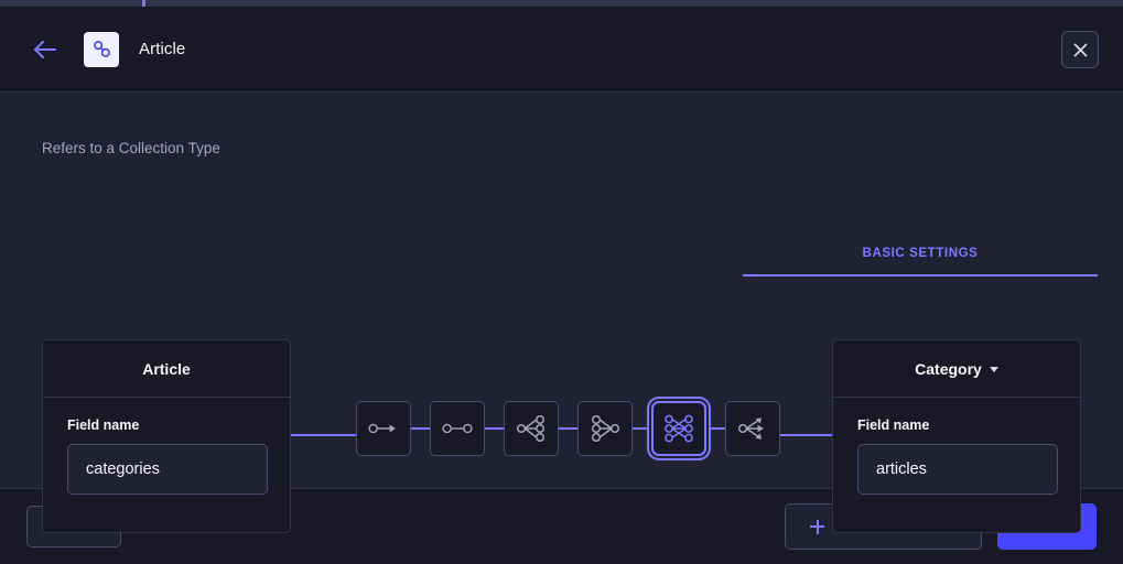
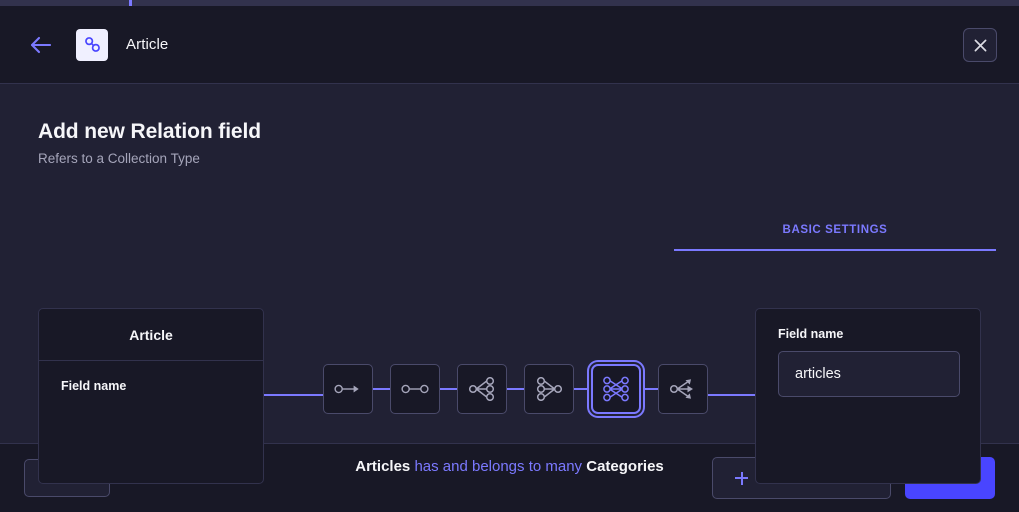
  Article
+ Add new Relation field
  Refers to a Collection Type
  BASIC SETTINGS
  Article
  Field name
- categories
- Category
  Field name
  articles
+ Articles has and belongs to many Categories
